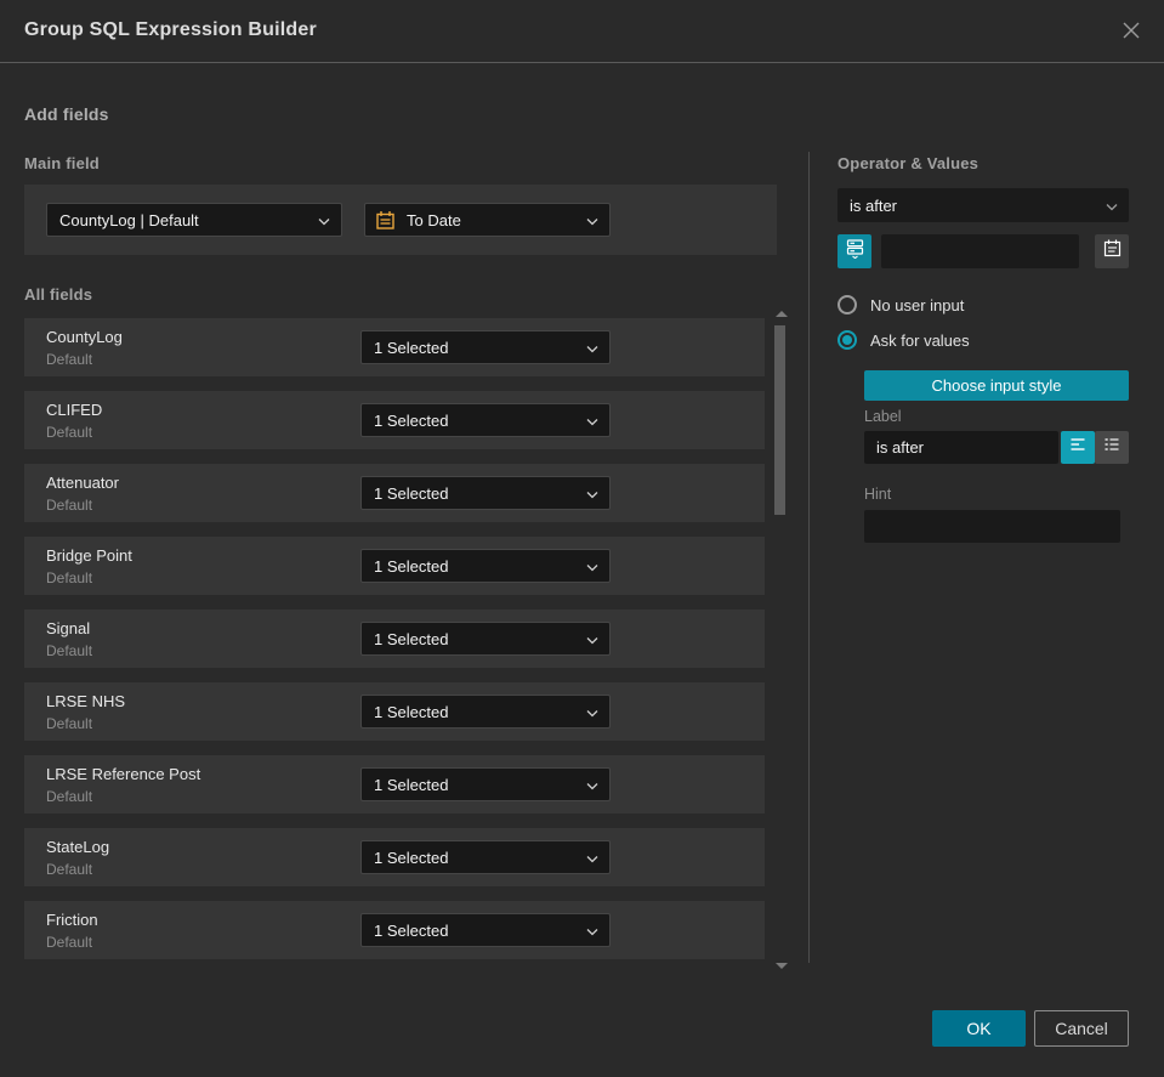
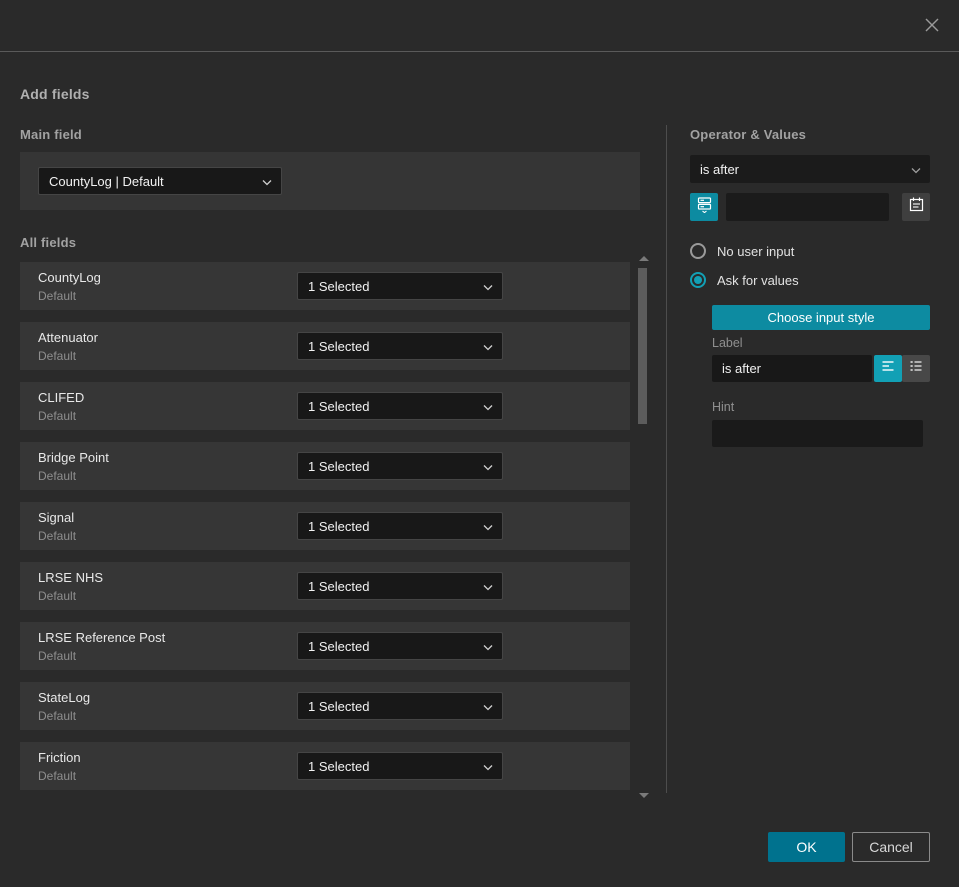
- Group SQL Expression Builder
  Add fields
  Main field
  CountyLog | Default
- To Date
  All fields
  CountyLog
  Default
  1 Selected
- CLIFED
+ Attenuator
  Default
  1 Selected
- Attenuator
+ CLIFED
  Default
  1 Selected
  Bridge Point
  Default
  1 Selected
  Signal
  Default
  1 Selected
  LRSE NHS
  Default
  1 Selected
  LRSE Reference Post
  Default
  1 Selected
  StateLog
  Default
  1 Selected
  Friction
  Default
  1 Selected
  Operator & Values
  is after
  No user input
  Ask for values
  Choose input style
  Label
  is after
  Hint
  OK
  Cancel
